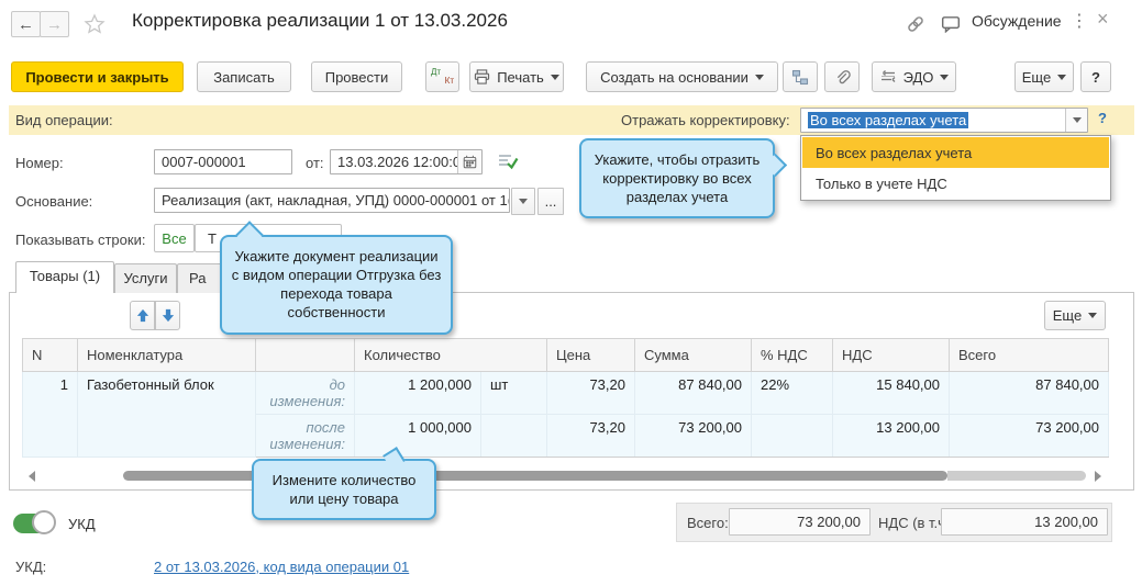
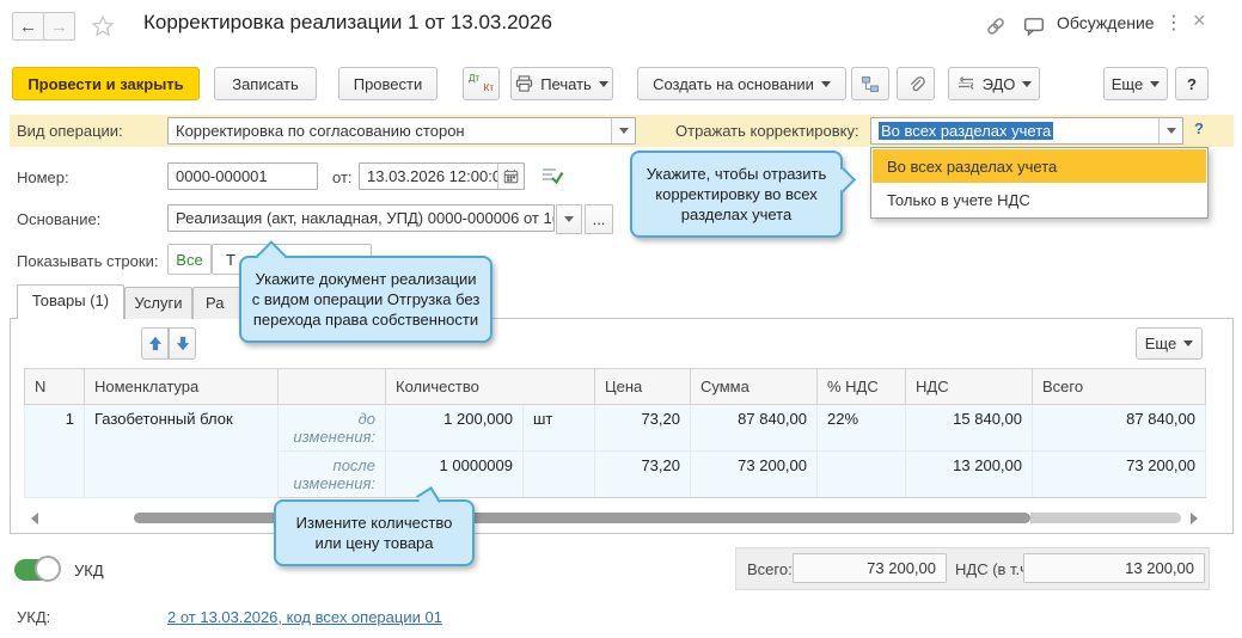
  ←
  →
  Корректировка реализации 1 от 13.03.2026
  Обсуждение
  ⋮
  ×
  Провести и закрыть
  Записать
  Провести
  Дт
  Кт
  Печать
  Создать на основании
  ЭДО
  Еще
  ?
  Вид операции:
+ Корректировка по согласованию сторон
  Отражать корректировку:
  Во всех разделах учета
  ?
  Во всех разделах учета
  Только в учете НДС
  Номер:
- 0007-000001
+ 0000-000001
  от:
  13.03.2026 12:00:
  Основание:
- Реализация (акт, накладная, УПД) 0000-000001 от 1(
+ Реализация (акт, накладная, УПД) 0000-000006 от 1(
  ...
  Показывать строки:
  Все
  Т
  Товары (1)
  Услуги
  Ра
  Еще
  N	Номенклатура		Количество	Цена	Сумма	% НДС	НДС	Всего
  1	Газобетонный блок	до изменения:	1 200,000	шт	73,20	87 840,00	22%	15 840,00	87 840,00
- после изменения:	1 000,000		73,20	73 200,00		13 200,00	73 200,00
+ после изменения:	1 0000009		73,20	73 200,00		13 200,00	73 200,00
  Укажите, чтобы отразить корректировку во всех разделах учета
- Укажите документ реализации с видом операции Отгрузка без перехода товара собственности
+ Укажите документ реализации с видом операции Отгрузка без перехода права собственности
  Измените количество или цену товара
  УКД
  Всего:
  73 200,00
  13 200,00
  УКД:
- 2 от 13.03.2026, код вида операции 01
+ 2 от 13.03.2026, код всех операции 01
